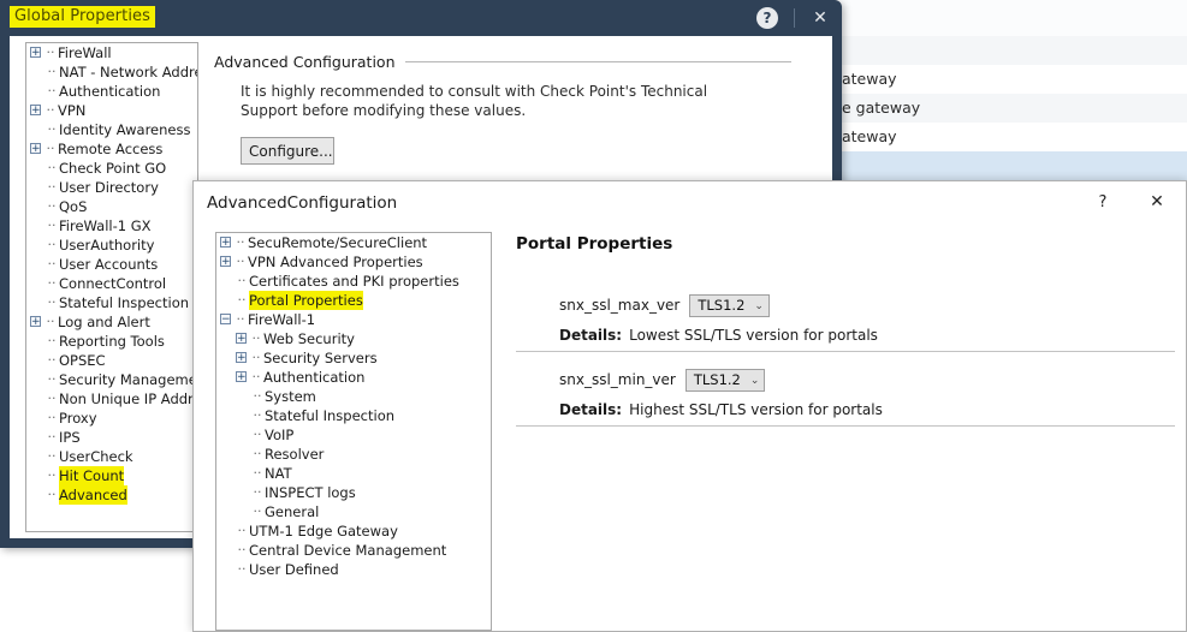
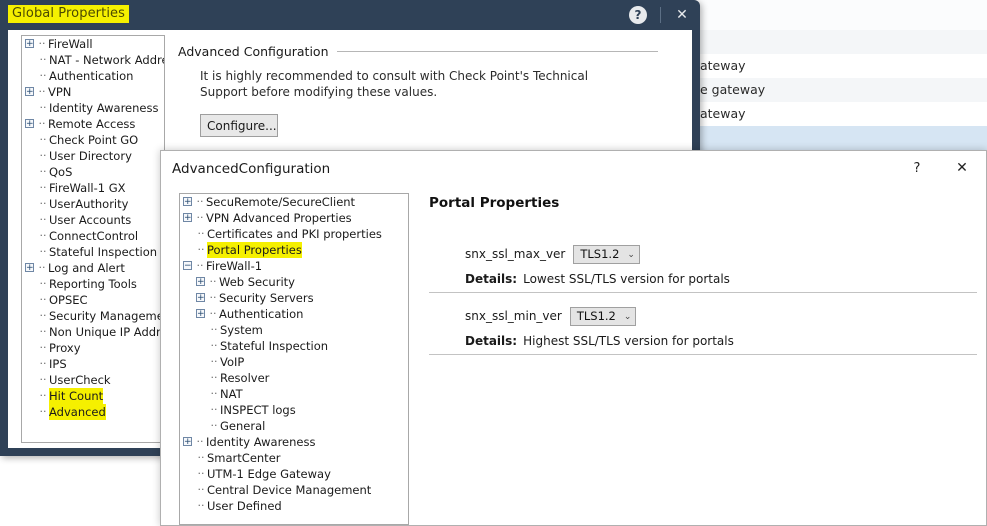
  ateway
  e gateway
  ateway
  Global Properties
  ?
  ✕
  + ·· FireWall
  ·· NAT - Network Addr
  ·· Authentication
  + ·· VPN
  ·· Identity Awareness
  + ·· Remote Access
  ·· Check Point GO
  ·· User Directory
  ·· QoS
  ·· FireWall-1 GX
  ·· UserAuthority
  ·· User Accounts
  ·· ConnectControl
  ·· Stateful Inspection
  + ·· Log and Alert
  ·· Reporting Tools
  ·· OPSEC
  ·· Security Managem
  ·· Non Unique IP Addr
  ·· Proxy
  ·· IPS
  ·· UserCheck
  ·· Hit Count
  ·· Advanced
  Advanced Configuration
  It is highly recommended to consult with Check Point's Technical Support before modifying these values.
  Configure...
  AdvancedConfiguration
  ?
  ✕
  + ·· SecuRemote/SecureClient
  + ·· VPN Advanced Properties
  ·· Certificates and PKI properties
  ·· Portal Properties
  − ·· FireWall-1
  + ·· Web Security
  + ·· Security Servers
  + ·· Authentication
  ·· System
  ·· Stateful Inspection
  ·· VoIP
  ·· Resolver
  ·· NAT
  ·· INSPECT logs
  ·· General
+ + ·· Identity Awareness
+ ·· SmartCenter
  ·· UTM-1 Edge Gateway
  ·· Central Device Management
  ·· User Defined
  Portal Properties
  snx_ssl_max_ver
  TLS1.2
  ⌄
  Details: Lowest SSL/TLS version for portals
  snx_ssl_min_ver
  TLS1.2
  ⌄
  Details: Highest SSL/TLS version for portals
